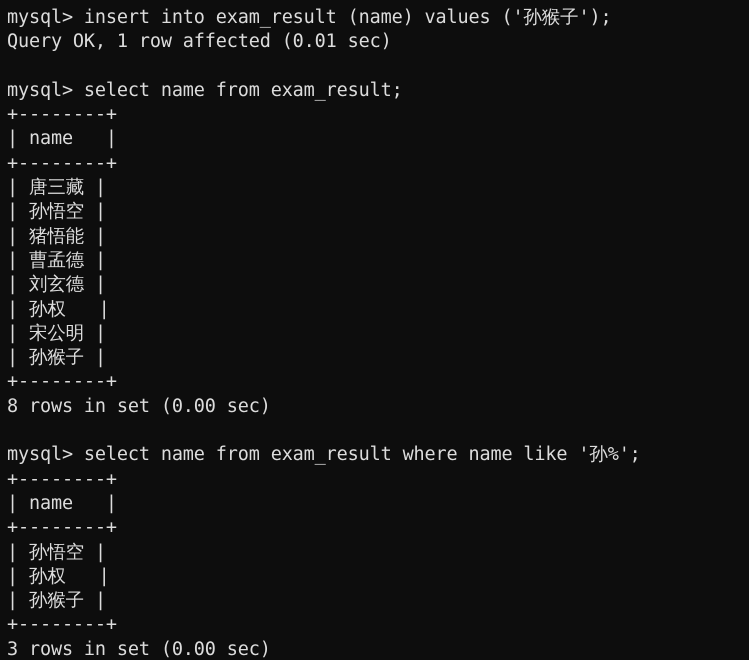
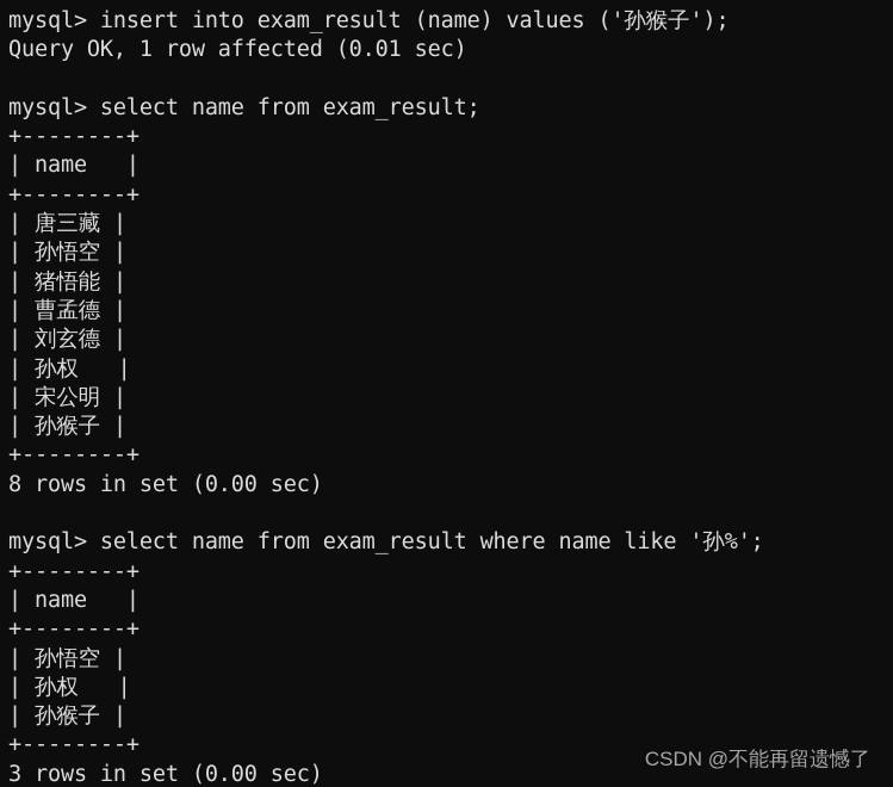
  mysql> insert into exam_result (name) values ('孙猴子');
  Query OK, 1 row affected (0.01 sec)
  mysql> select name from exam_result;
  +--------+
  | name |
  +--------+
  | 唐三藏 |
  | 孙悟空 |
  | 猪悟能 |
  | 曹孟德 |
  | 刘玄德 |
  | 孙权 |
  | 宋公明 |
  | 孙猴子 |
  +--------+
  8 rows in set (0.00 sec)
  mysql> select name from exam_result where name like '孙%';
  +--------+
  | name |
  +--------+
  | 孙悟空 |
  | 孙权 |
  | 孙猴子 |
  +--------+
  3 rows in set (0.00 sec)
+ CSDN @不能再留遗憾了
